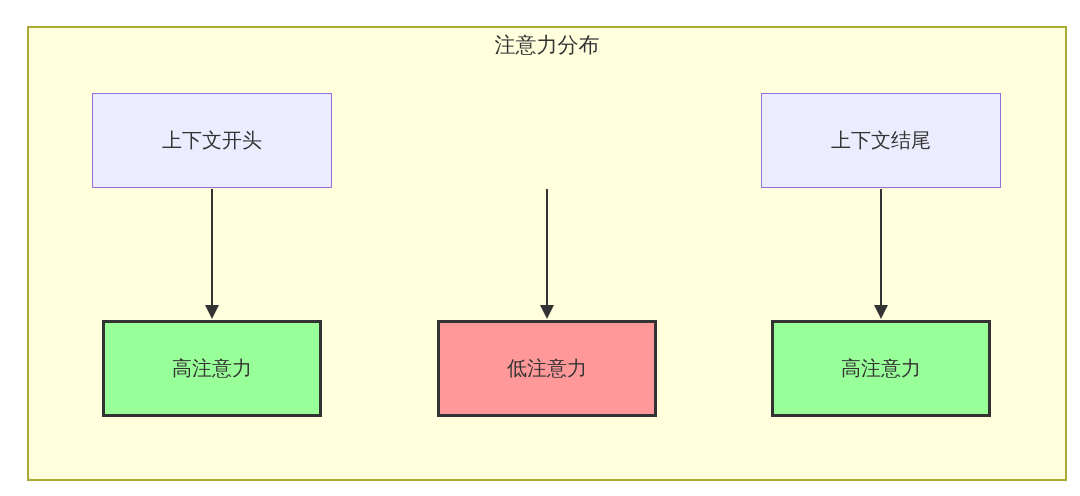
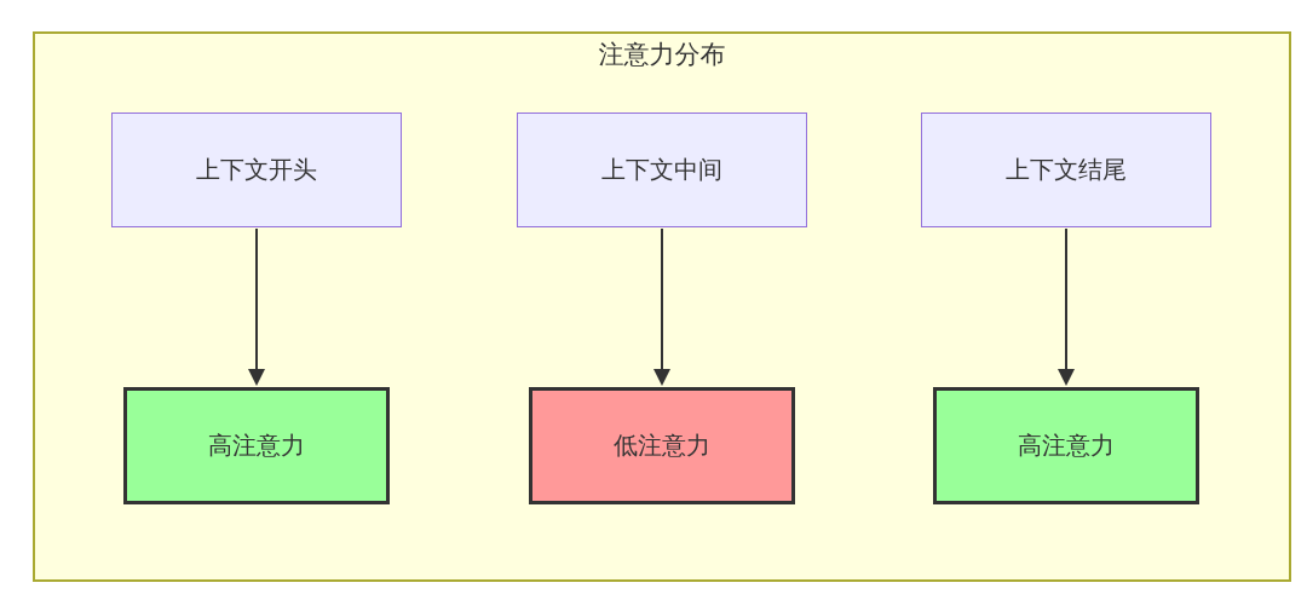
  注意力分布
  上下文开头
+ 上下文中间
  上下文结尾
  高注意力
  低注意力
  高注意力
